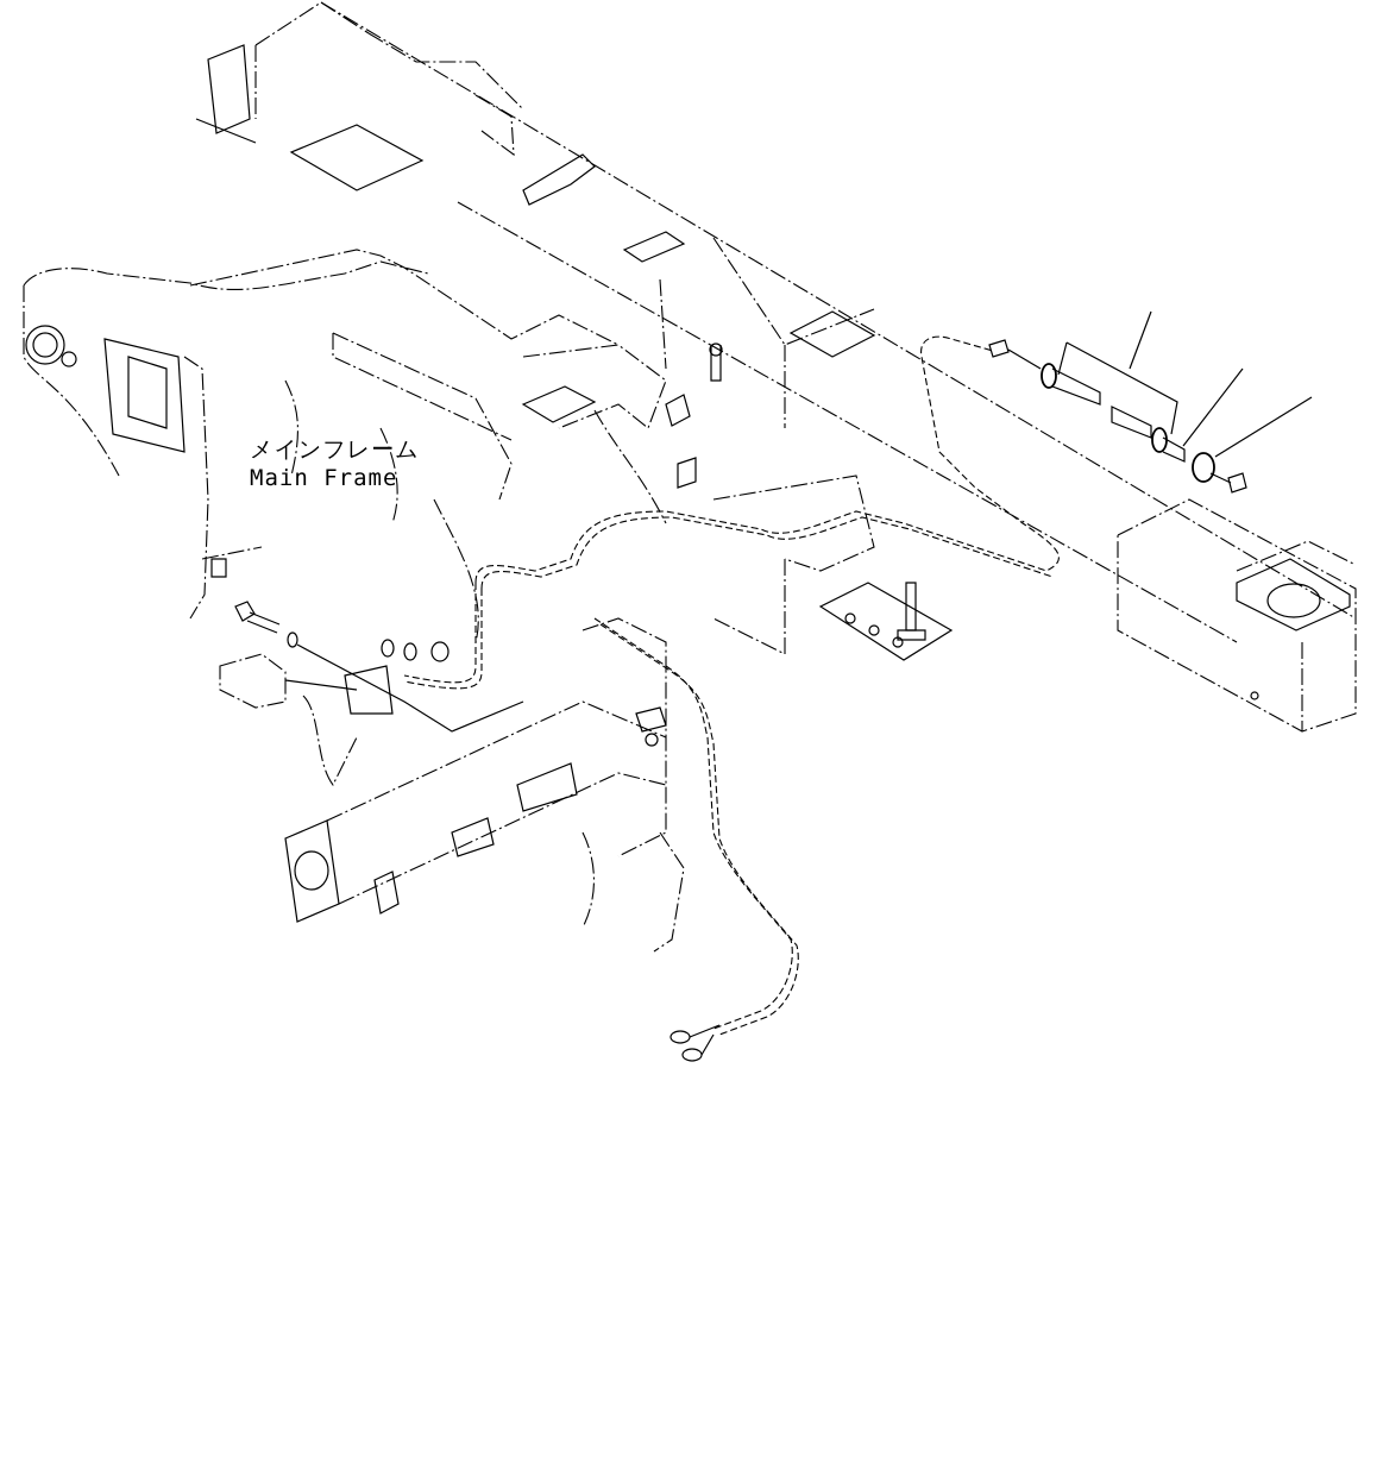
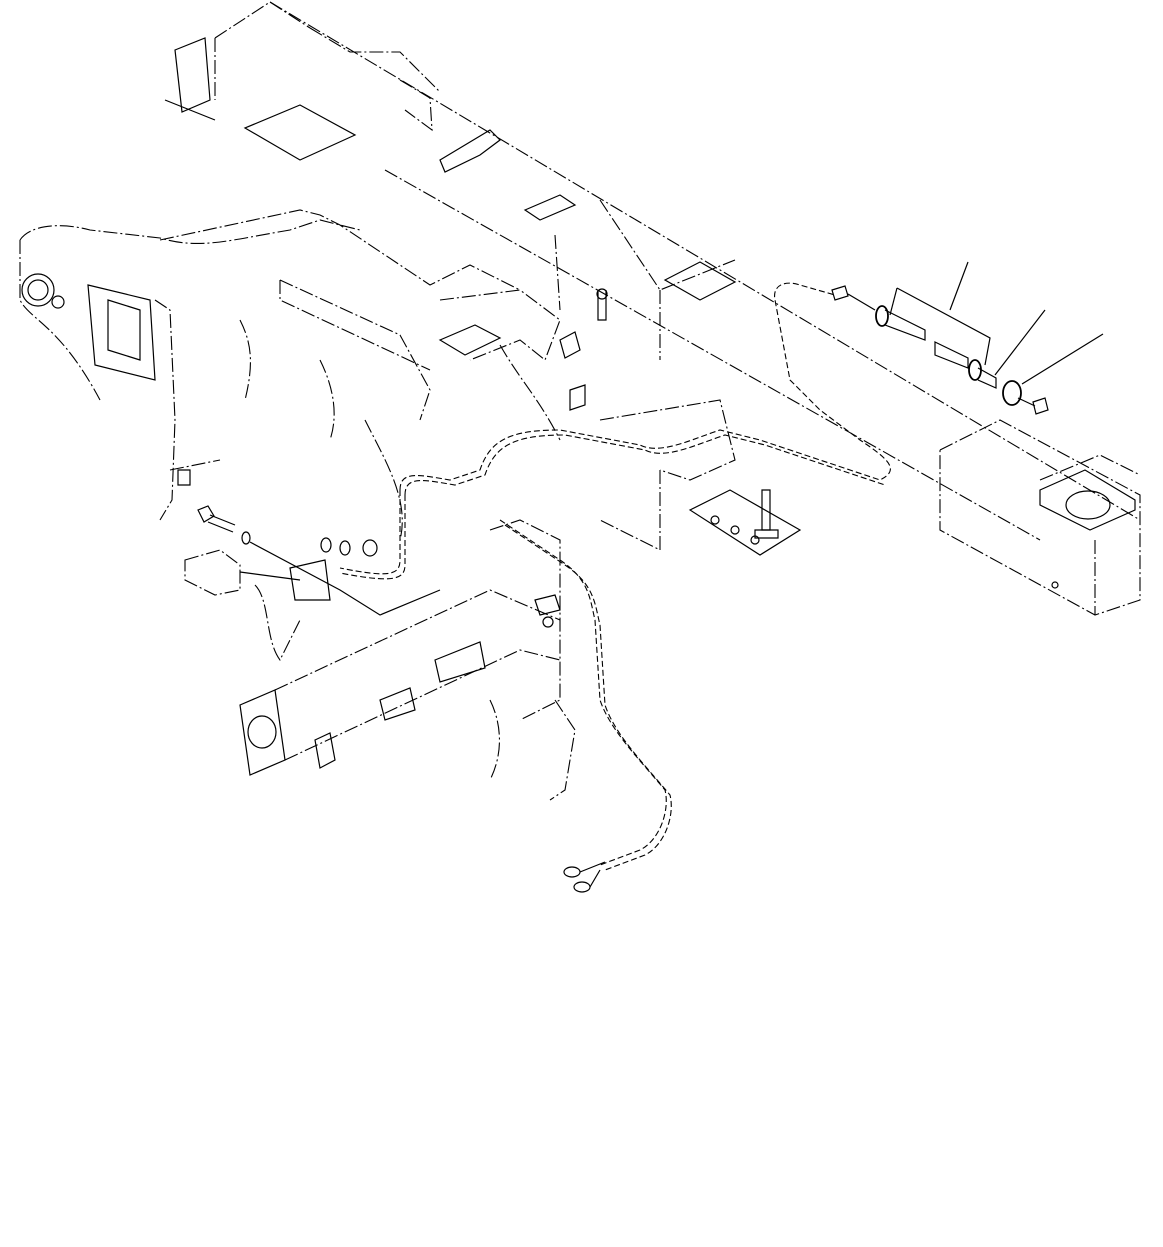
- メインフレーム
- Main Frame
